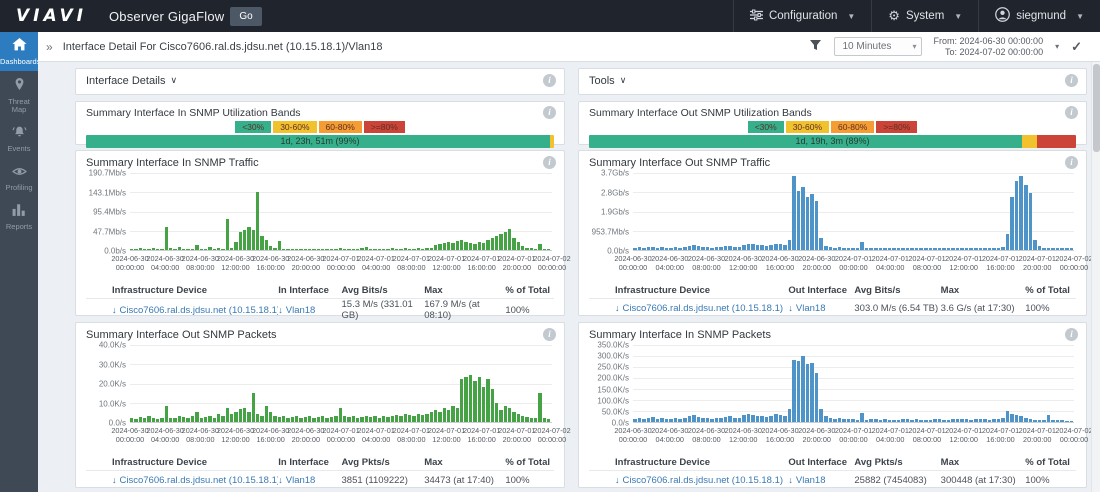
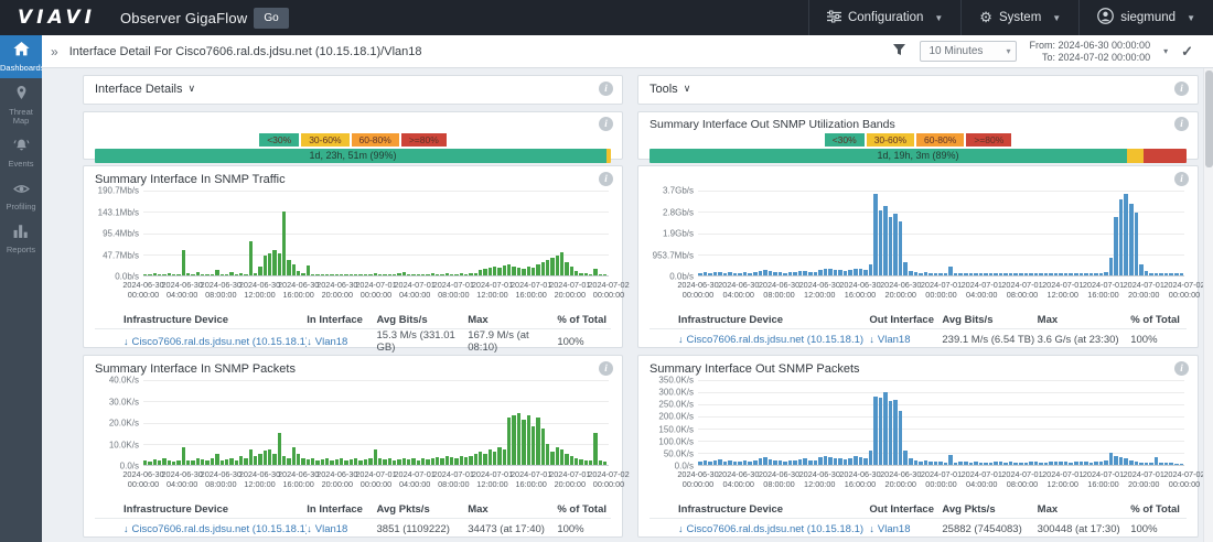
  VIAVI
  Observer GigaFlow
  Go
  Configuration
  ▼
  ⚙
  System
  ▼
  siegmund
  ▼
  Dashboard
  Threat Map
  Events
  Profiling
  Reports
  »
  Interface Detail For Cisco7606.ral.ds.jdsu.net (10.15.18.1)/Vlan18
  10 Minutes
  ▾
  From: 2024-06-30 00:00:00
  To: 2024-07-02 00:00:00
  ▾
  ✓
  Interface Details
  ∨
  i
  Tools
  ∨
  i
- Summary Interface In SNMP Utilization Bands
  i
  <30%
  30-60%
  60-80%
  >=80%
  1d, 23h, 51m (99%)
  Summary Interface Out SNMP Utilization Bands
  i
  <30%
  30-60%
  60-80%
  >=80%
  1d, 19h, 3m (89%)
  Summary Interface In SNMP Traffic
  i
  190.7Mb/s
  143.1Mb/s
  95.4Mb/s
  47.7Mb/s
  0.0b/s
  2024-06-30
  00:00:00
  2024-06-30
  04:00:00
  2024-06-30
  08:00:00
  2024-06-30
  12:00:00
  2024-06-30
  16:00:00
  2024-06-30
  20:00:00
  2024-07-01
  00:00:00
  2024-07-01
  04:00:00
  2024-07-01
  08:00:00
  2024-07-01
  12:00:00
  2024-07-01
  16:00:00
  2024-07-01
  20:00:00
  2024-07-02
  00:00:00
  Infrastructure Device
  In Interface
  Avg Bits/s
  Max
  % of Total
  ↓ Cisco7606.ral.ds.jdsu.net (10.15.18.1
  ↓ Vlan18
  15.3 M/s (331.01 GB)
  167.9 M/s (at 08:10)
  100%
- Summary Interface Out SNMP Traffic
  i
  3.7Gb/s
  2.8Gb/s
  1.9Gb/s
  953.7Mb/s
  0.0b/s
  2024-06-30
  00:00:00
  2024-06-30
  04:00:00
  2024-06-30
  08:00:00
  2024-06-30
  12:00:00
  2024-06-30
  16:00:00
  2024-06-30
  20:00:00
  2024-07-01
  00:00:00
  2024-07-01
  04:00:00
  2024-07-01
  08:00:00
  2024-07-01
  12:00:00
  2024-07-01
  16:00:00
  2024-07-01
  20:00:00
  2024-07-0
  00:00:00
  Infrastructure Device
  Out Interface
  Avg Bits/s
  Max
  % of Total
  ↓ Cisco7606.ral.ds.jdsu.net (10.15.18.1)
  ↓ Vlan18
- 303.0 M/s (6.54 TB)
+ 239.1 M/s (6.54 TB)
- 3.6 G/s (at 17:30)
+ 3.6 G/s (at 23:30)
  100%
- Summary Interface Out SNMP Packets
+ Summary Interface In SNMP Packets
  i
  40.0K/s
  30.0K/s
  20.0K/s
  10.0K/s
  0.0/s
  2024-06-30
  00:00:00
  2024-06-30
  04:00:00
  2024-06-30
  08:00:00
  2024-06-30
  12:00:00
  2024-06-30
  16:00:00
  2024-06-30
  20:00:00
  2024-07-01
  00:00:00
  2024-07-01
  04:00:00
  2024-07-01
  08:00:00
  2024-07-01
  12:00:00
  2024-07-01
  16:00:00
  2024-07-01
  20:00:00
  2024-07-02
  00:00:00
  Infrastructure Device
  In Interface
  Avg Pkts/s
  Max
  % of Total
  ↓ Cisco7606.ral.ds.jdsu.net (10.15.18.1
  ↓ Vlan18
  3851 (1109222)
  34473 (at 17:40)
  100%
- Summary Interface In SNMP Packets
+ Summary Interface Out SNMP Packets
  i
  350.0K/s
  300.0K/s
  250.0K/s
  200.0K/s
  150.0K/s
  100.0K/s
  50.0K/s
  0.0/s
  2024-06-30
  00:00:00
  2024-06-30
  04:00:00
  2024-06-30
  08:00:00
  2024-06-30
  12:00:00
  2024-06-30
  16:00:00
  2024-06-30
  20:00:00
  2024-07-01
  00:00:00
  2024-07-01
  04:00:00
  2024-07-01
  08:00:00
  2024-07-01
  12:00:00
  2024-07-01
  16:00:00
  2024-07-01
  20:00:00
  2024-07-0
  00:00:00
  Infrastructure Device
  Out Interface
  Avg Pkts/s
  Max
  % of Total
  ↓ Cisco7606.ral.ds.jdsu.net (10.15.18.1)
  ↓ Vlan18
  25882 (7454083)
  300448 (at 17:30)
  100%
